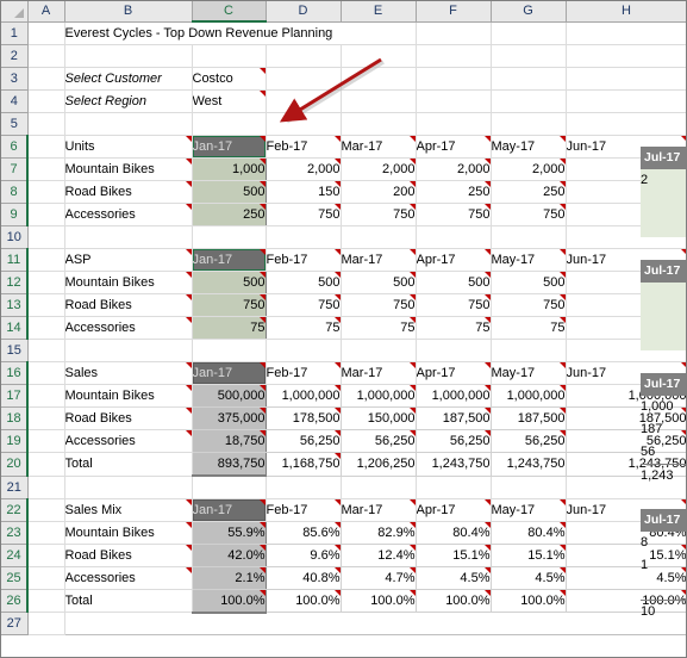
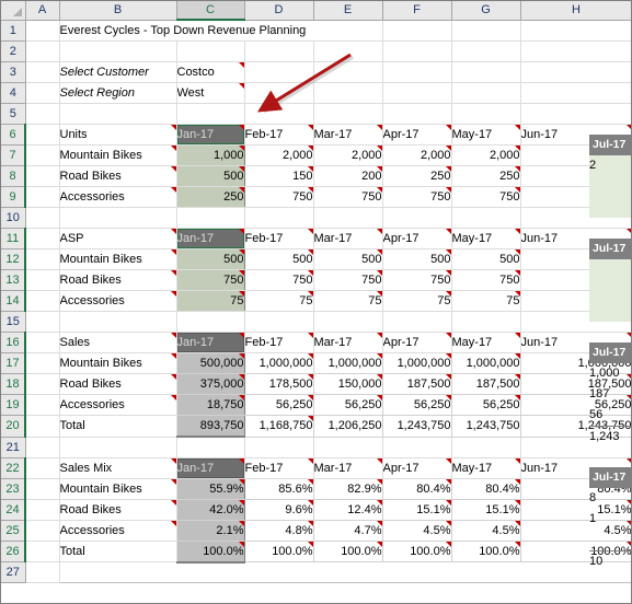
  	A	B	C	D	E	F	G	H
  1		Everest Cycles - Top Down Revenue Planning
  2
  3		Select Customer	Costco
  4		Select Region	West
  5
  6		Units	Jan-17	Feb-17	Mar-17	Apr-17	May-17	Jun-17
  7		Mountain Bikes	1,000	2,000	2,000	2,000	2,000
  8		Road Bikes	500	150	200	250	250
  9		Accessories	250	750	750	750	750
  10
  11		ASP	Jan-17	Feb-17	Mar-17	Apr-17	May-17	Jun-17
  12		Mountain Bikes	500	500	500	500	500
  13		Road Bikes	750	750	750	750	750
  14		Accessories	75	75	75	75	75
  15
  16		Sales	Jan-17	Feb-17	Mar-17	Apr-17	May-17	Jun-17
  17		Mountain Bikes	500,000	1,000,000	1,000,000	1,000,000	1,000,000	1,000,000
  18		Road Bikes	375,000	178,500	150,000	187,500	187,500	187,500
  19		Accessories	18,750	56,250	56,250	56,250	56,250	56,250
  20		Total	893,750	1,168,750	1,206,250	1,243,750	1,243,750	1,243,750
  21
  22		Sales Mix	Jan-17	Feb-17	Mar-17	Apr-17	May-17	Jun-17
  23		Mountain Bikes	55.9%	85.6%	82.9%	80.4%	80.4%	80.4%
  24		Road Bikes	42.0%	9.6%	12.4%	15.1%	15.1%	15.1%
- 25		Accessories	2.1%	40.8%	4.7%	4.5%	4.5%	4.5%
+ 25		Accessories	2.1%	4.8%	4.7%	4.5%	4.5%	4.5%
  26		Total	100.0%	100.0%	100.0%	100.0%	100.0%	100.0%
  27
  Jul-17
  2
  Jul-17
  Jul-17
  1,000
  187
  56
  1,243
  Jul-17
  8
  1
  10
